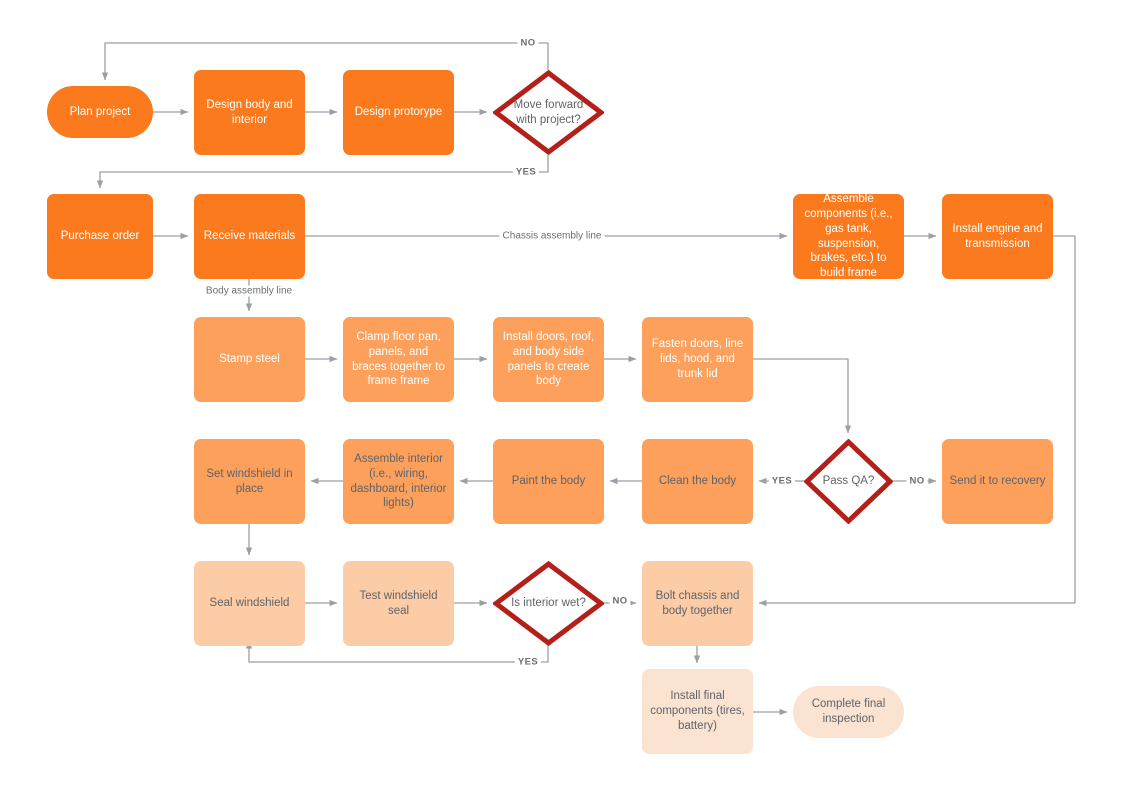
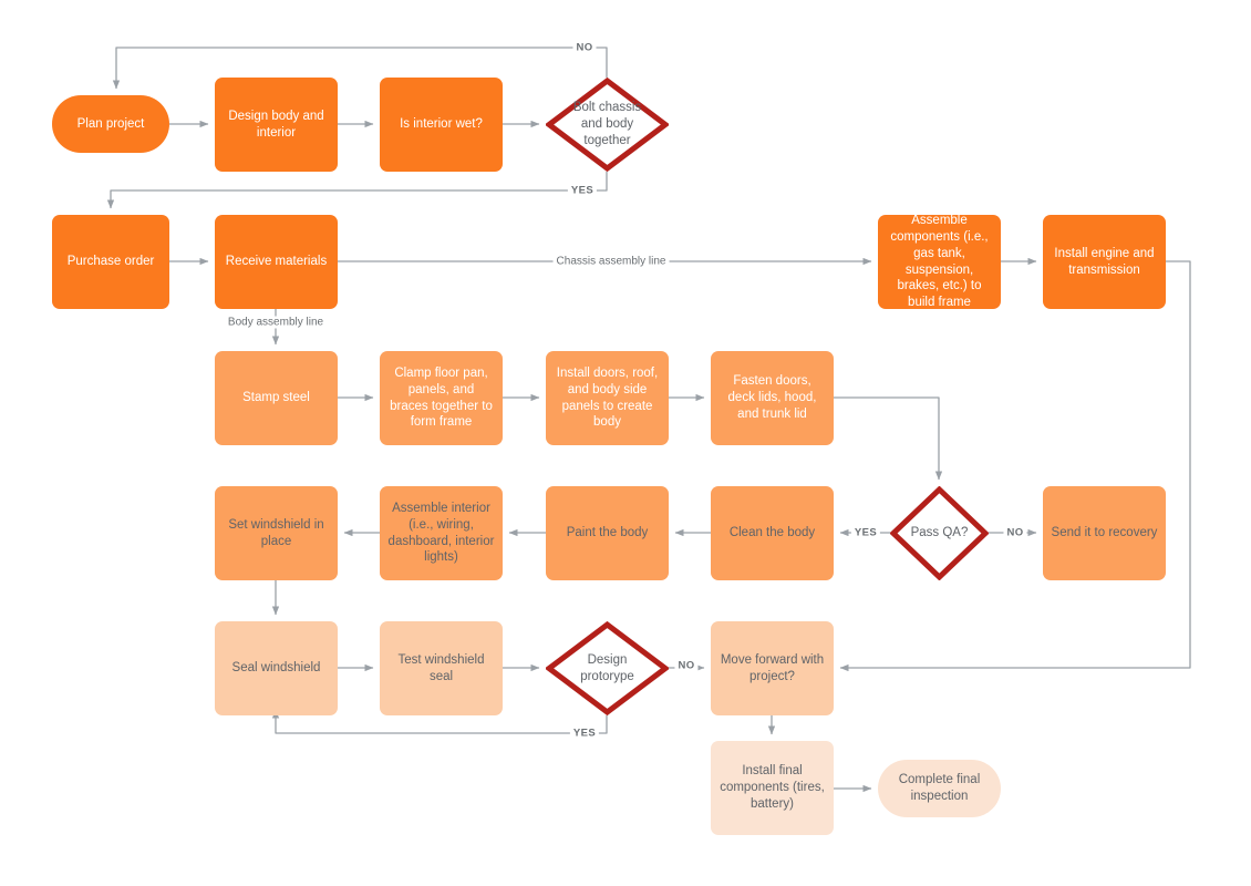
  Plan project
  Design body and interior
- Design protorype
+ Is interior wet?
- Move forward with project?
+ Bolt chassis and body together
  Purchase order
  Receive materials
  Assemble components (i.e., gas tank, suspension, brakes, etc.) to build frame
  Install engine and transmission
  Stamp steel
- Clamp floor pan, panels, and braces together to frame frame
+ Clamp floor pan, panels, and braces together to form frame
  Install doors, roof, and body side panels to create body
- Fasten doors, line lids, hood, and trunk lid
+ Fasten doors, deck lids, hood, and trunk lid
  Set windshield in place
  Assemble interior (i.e., wiring, dashboard, interior lights)
  Paint the body
  Clean the body
  Pass QA?
  Send it to recovery
  Seal windshield
  Test windshield seal
- Is interior wet?
+ Design protorype
- Bolt chassis and body together
+ Move forward with project?
  Install final components (tires, battery)
  Complete final inspection
  NO
  YES
  Chassis assembly line
  Body assembly line
  YES
  NO
  NO
  YES
